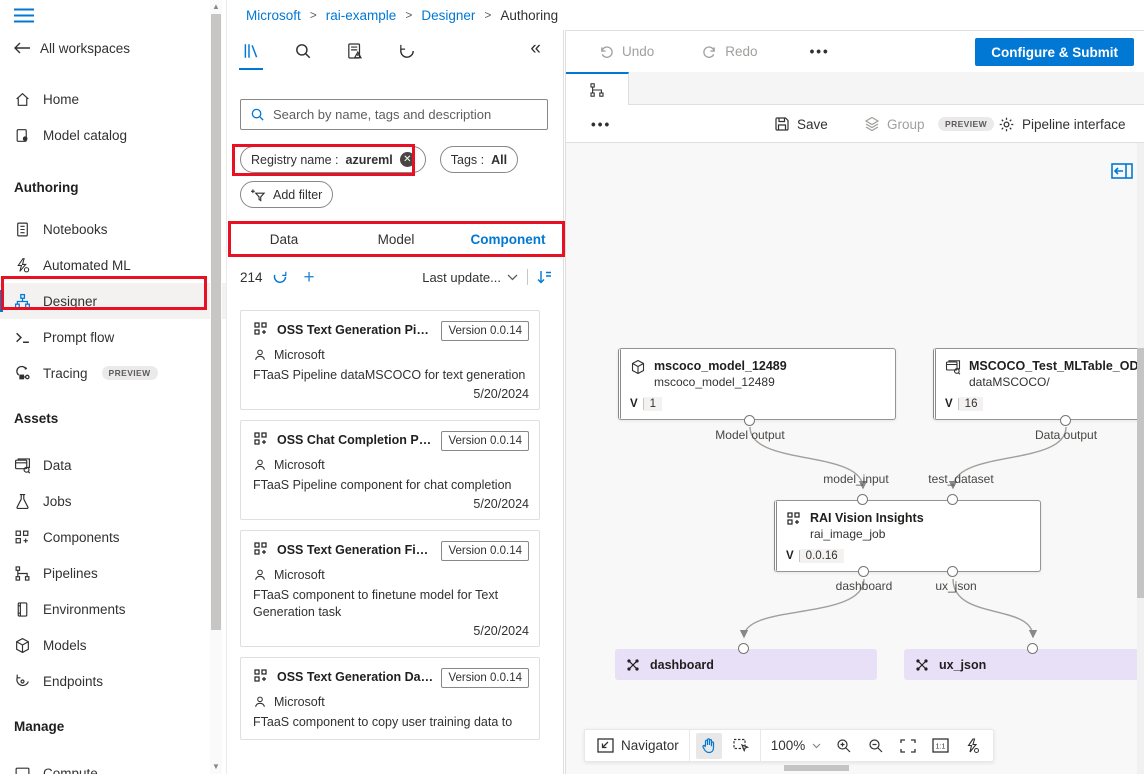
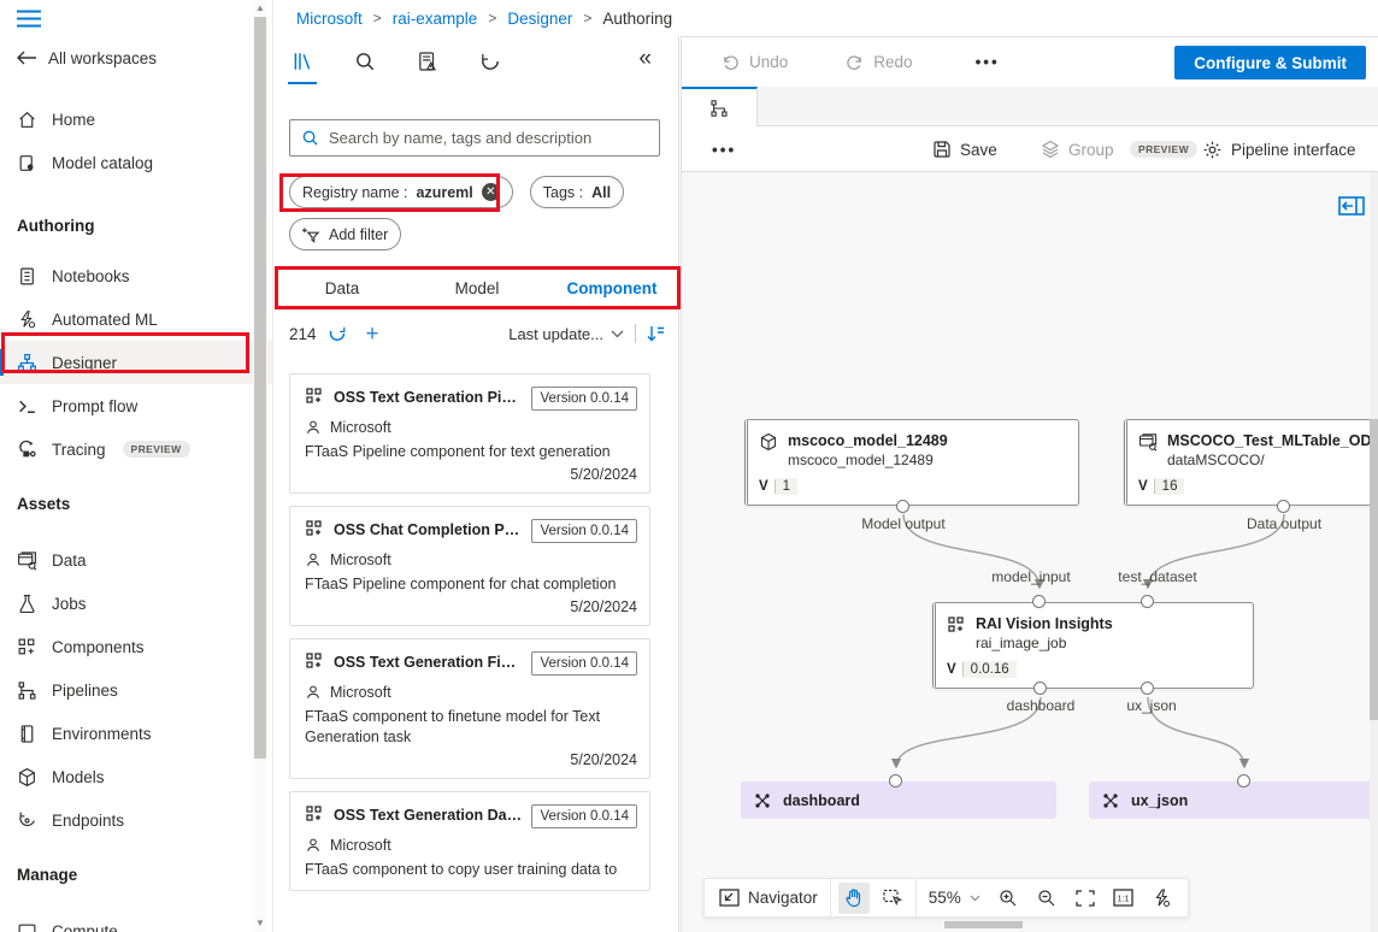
  All workspaces
  Home
  Model catalog
  Authoring
  Notebooks
  Automated ML
  Designer
  Prompt flow
  Tracing
  PREVIEW
  Assets
  Data
  Jobs
  Components
  Pipelines
  Environments
  Models
  Endpoints
  Manage
  Compute
  ▲
  ▼
  Microsoft
  >
  rai-example
  >
  Designer
  >
  Authoring
  «
  Search by name, tags and description
  Registry name :
  azureml
  ✕
  Tags :
  All
  Add filter
  Data
  Model
  Component
  214
  +
  Last update...
  OSS Text Generation Pipel
  Version 0.0.14
  Microsoft
- FTaaS Pipeline dataMSCOCO for text generation
+ FTaaS Pipeline component for text generation
  5/20/2024
  OSS Chat Completion Pipe
  Version 0.0.14
  Microsoft
  FTaaS Pipeline component for chat completion
  5/20/2024
  OSS Text Generation Finet
  Version 0.0.14
  Microsoft
  FTaaS component to finetune model for Text Generation task
  5/20/2024
  OSS Text Generation Data
  Version 0.0.14
  Microsoft
  FTaaS component to copy user training data to
  Undo
  Redo
  •••
  Configure & Submit
  •••
  Save
  Group
  PREVIEW
  Pipeline interface
  mscoco_model_12489
  mscoco_model_12489
  V
  1
  Model output
  MSCOCO_Test_MLTable_OD
  dataMSCOCO/
  V
  16
  Data output
  model_input
  test_dataset
  RAI Vision Insights
  rai_image_job
  V
  0.0.16
  dashboard
  ux_json
  dashboard
  ux_json
  Navigator
- 100%
+ 55%
